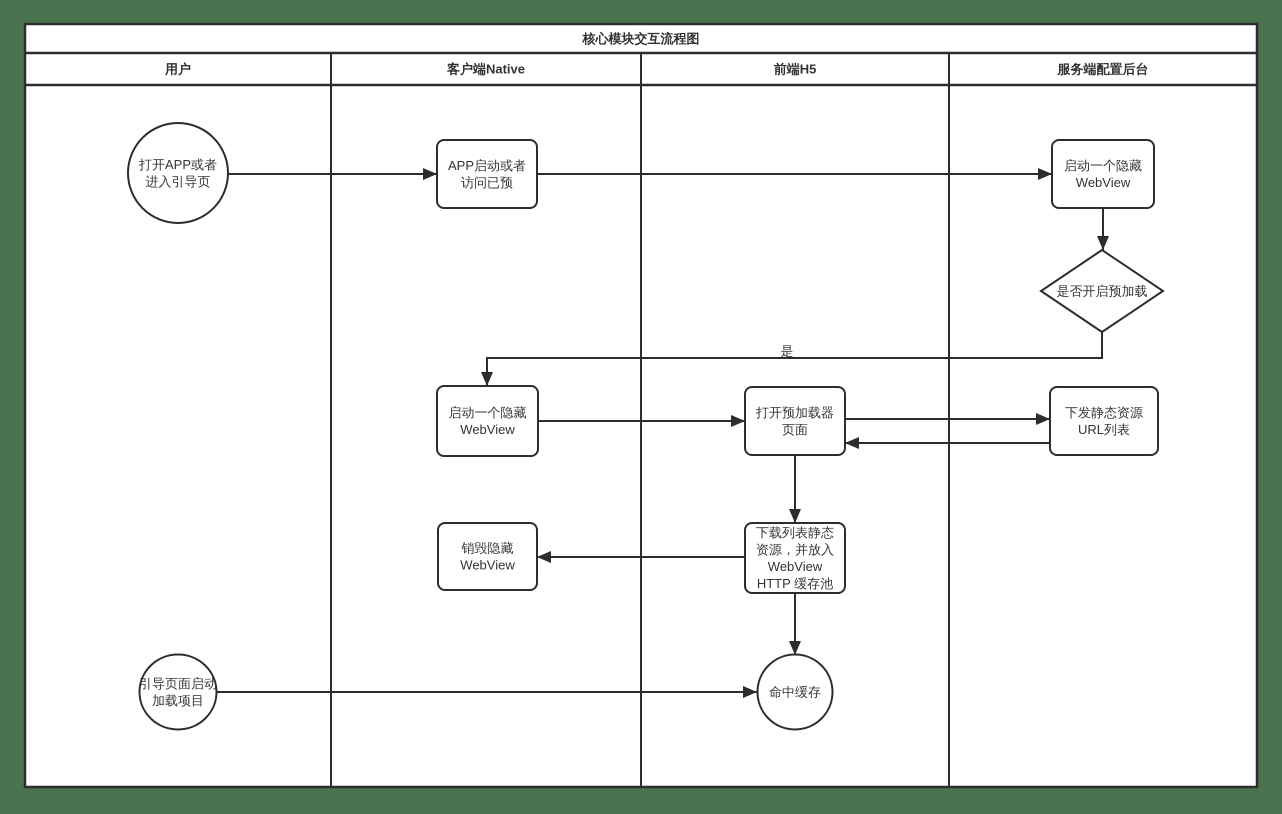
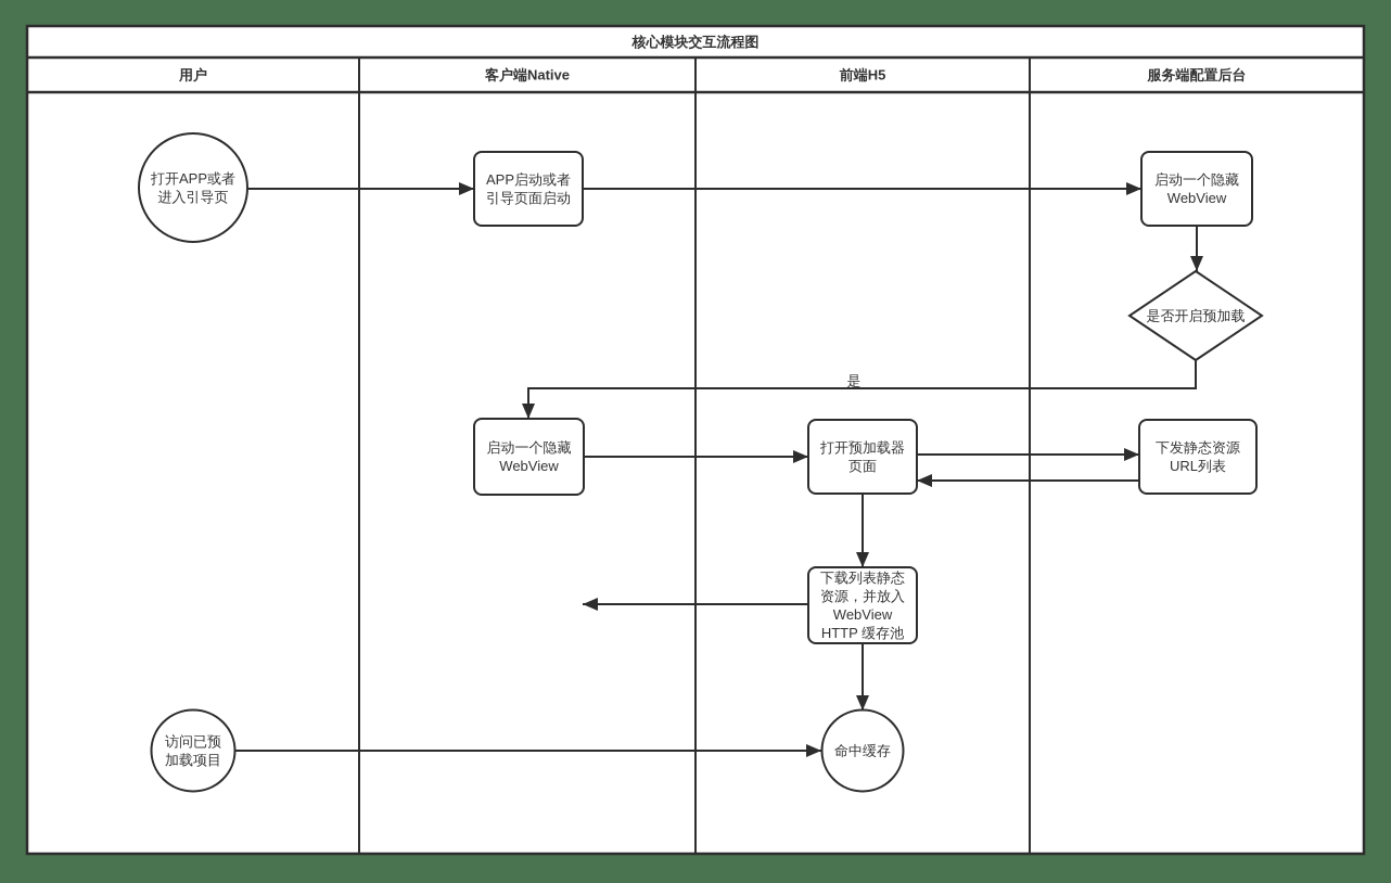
  核心模块交互流程图
  用户
  客户端Native
  前端H5
  服务端配置后台
  是
  打开APP或者进入引导页
- APP启动或者访问已预
+ APP启动或者引导页面启动
  启动一个隐藏 WebView
  是否开启预加载
  启动一个隐藏 WebView
  打开预加载器页面
  下发静态资源 URL列表
- 销毁隐藏 WebView
  下载列表静态资源，并放入 WebView HTTP 缓存池
  命中缓存
- 引导页面启动加载项目
+ 访问已预加载项目
